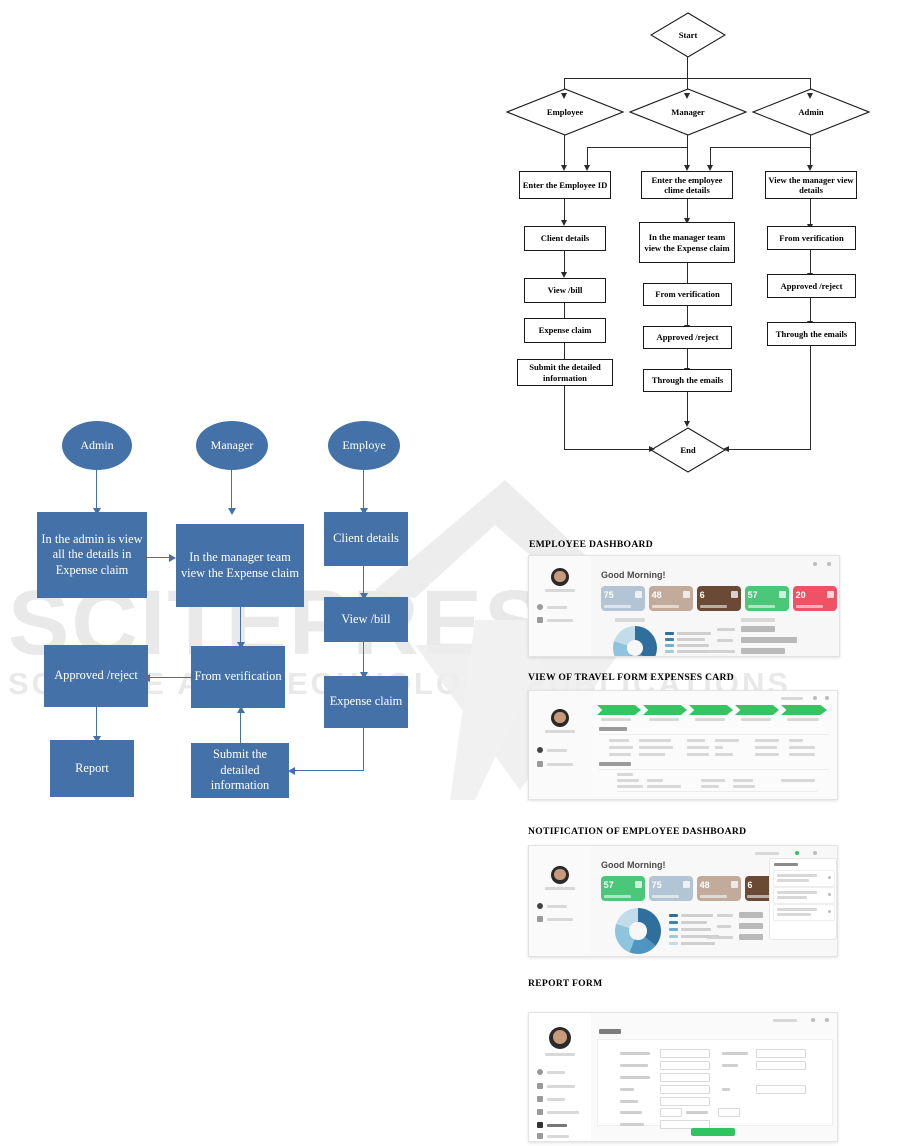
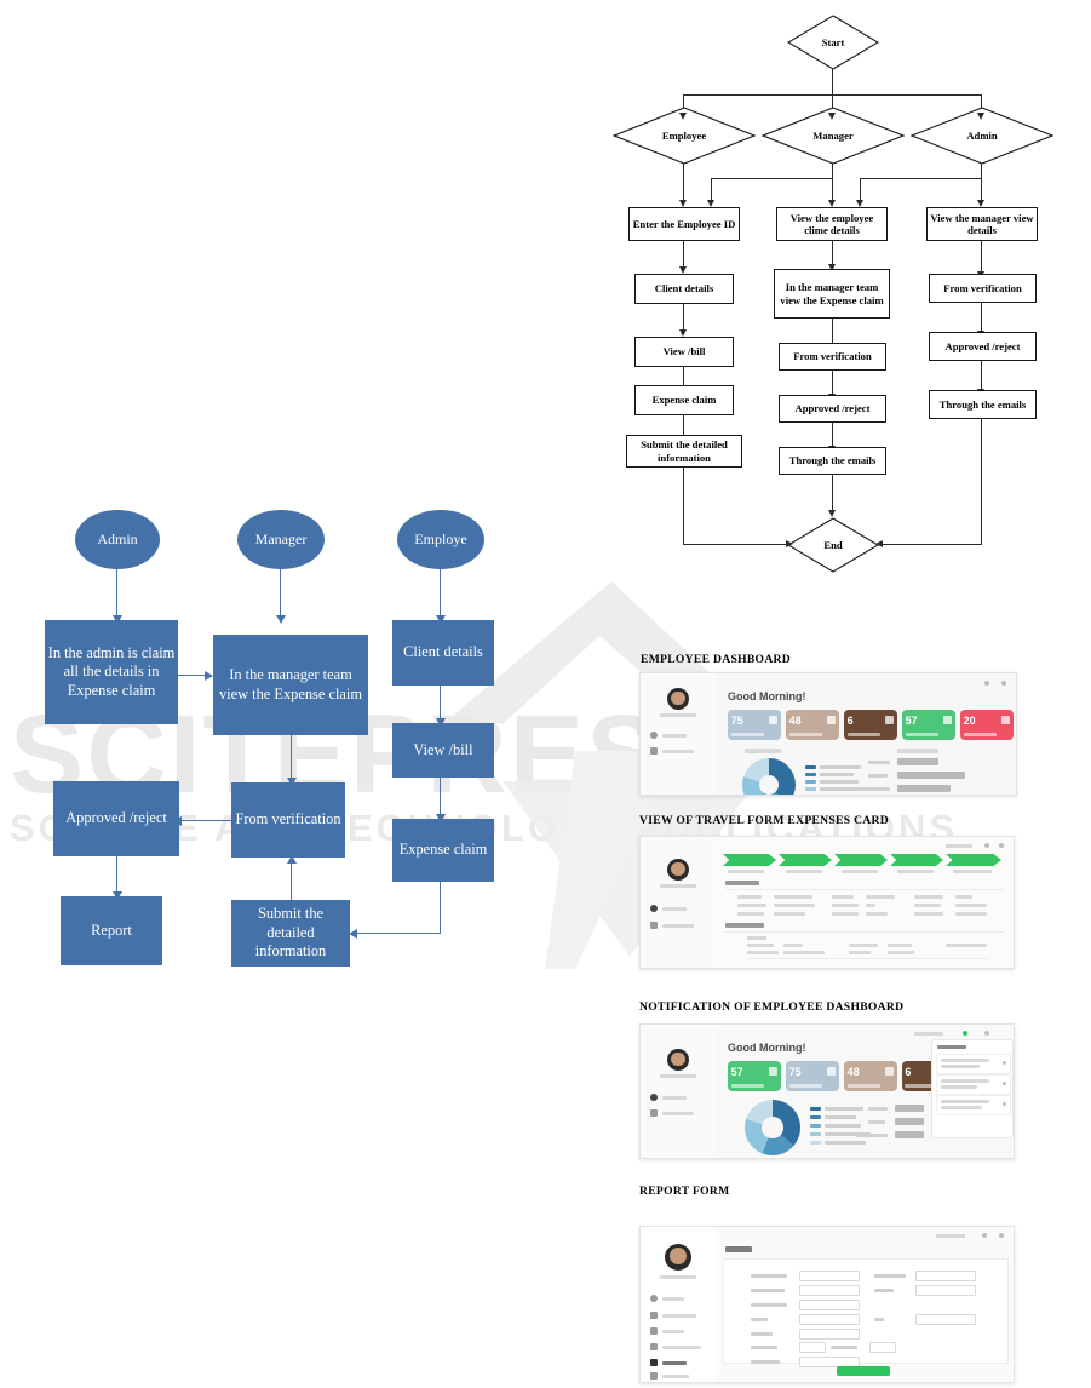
  SCITEPE
  Start
  Employee
  Manager
  Admin
  Enter the Employee ID
  Client details
  View /bill
  Expense claim
  Submit the detailed information
- Enter the employee clime details
+ View the employee clime details
  In the manager team view the Expense claim
  From verification
  Approved /reject
  Through the emails
  View the manager view details
  From verification
  Approved /reject
  Through the emails
  End
  Admin
  Manager
  Employe
- In the admin is view all the details in Expense claim
+ In the admin is claim all the details in Expense claim
  In the manager team view the Expense claim
  From verification
  Approved /reject
  Report
  Submit the detailed information
  Client details
  View /bill
  Expense claim
  EMPLOYEE DASHBOARD
  Good Morning!
  75
  48
  6
  57
  20
  VIEW OF TRAVEL FORM EXPENSES CARD
  NOTIFICATION OF EMPLOYEE DASHBOARD
  Good Morning!
  57
  75
  48
  6
  REPORT FORM
